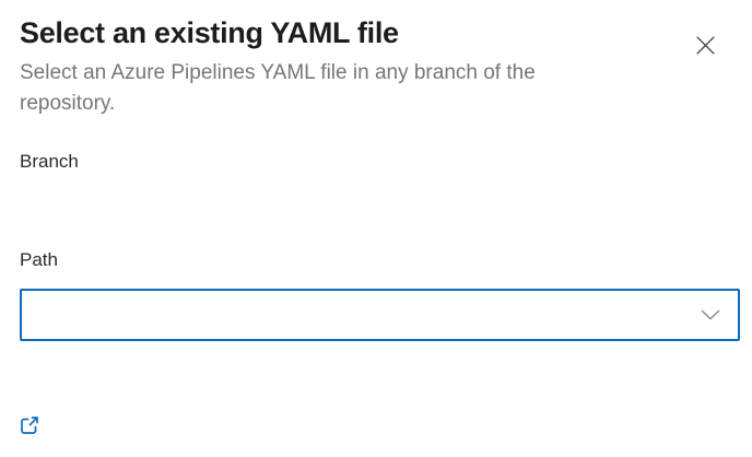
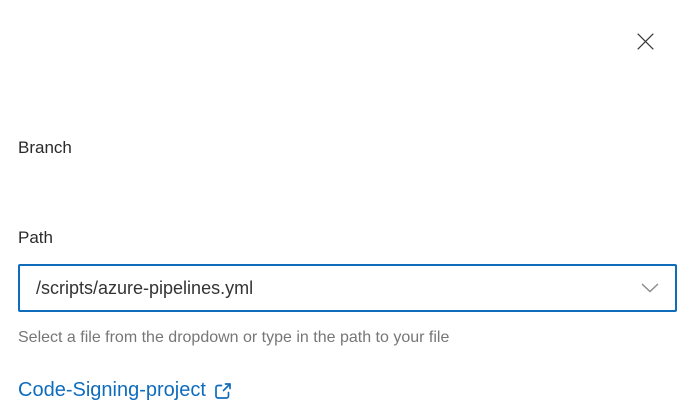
- Select an existing YAML file
- Select an Azure Pipelines YAML file in any branch of the repository.
  Branch
  Path
+ /scripts/azure-pipelines.yml
+ Select a file from the dropdown or type in the path to your file
+ Code-Signing-project
